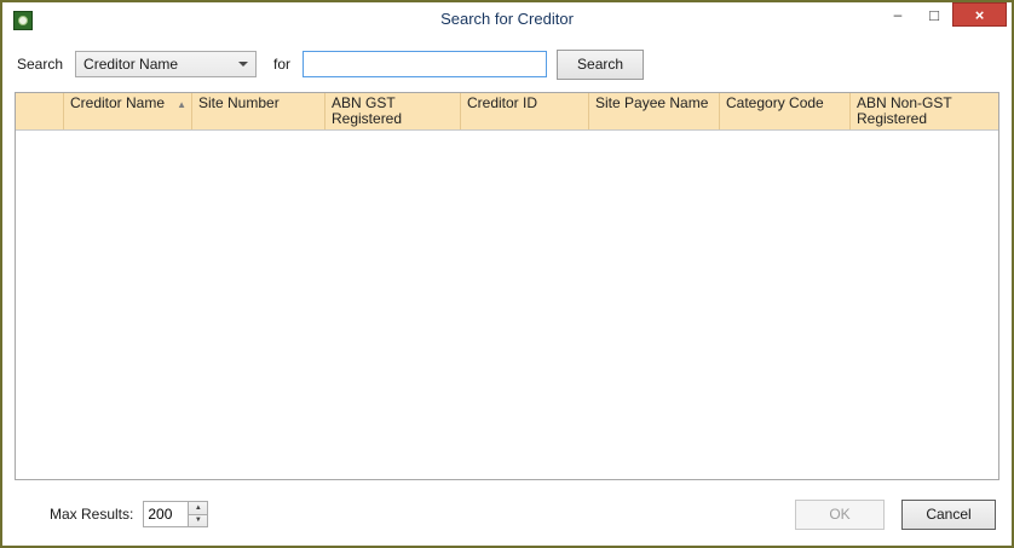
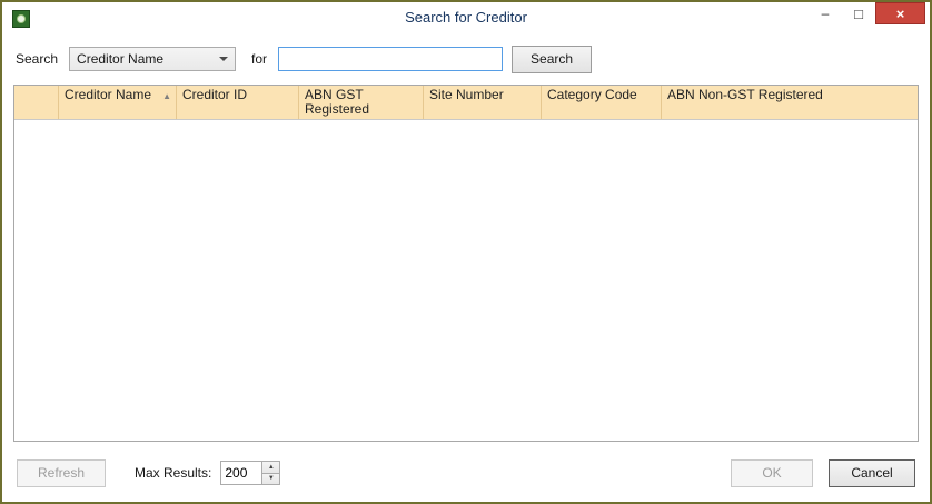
  Search for Creditor
  –
  □
  ×
  Search
  Creditor Name
  for
  Search
  Creditor Name
  ▲
- Site Number
+ Creditor ID
  ABN GST Registered
- Creditor ID
+ Site Number
- Site Payee Name
  Category Code
  ABN Non-GST Registered
+ Refresh
  Max Results:
  200
  OK
  Cancel
